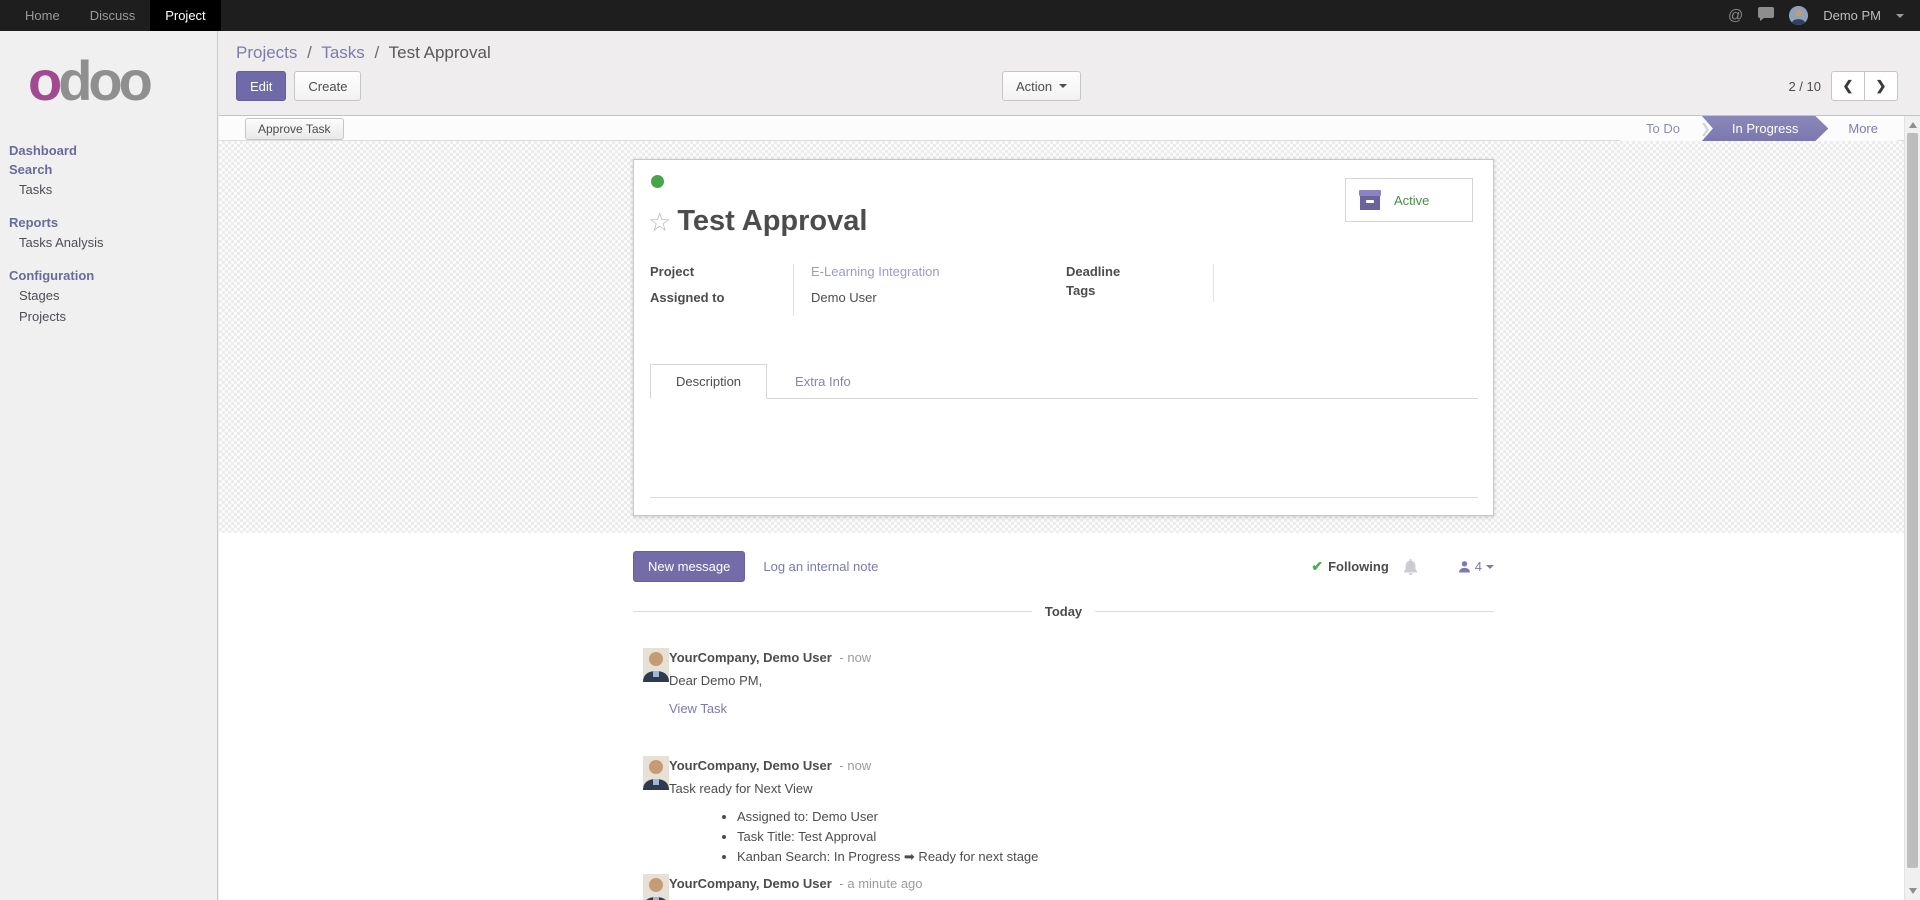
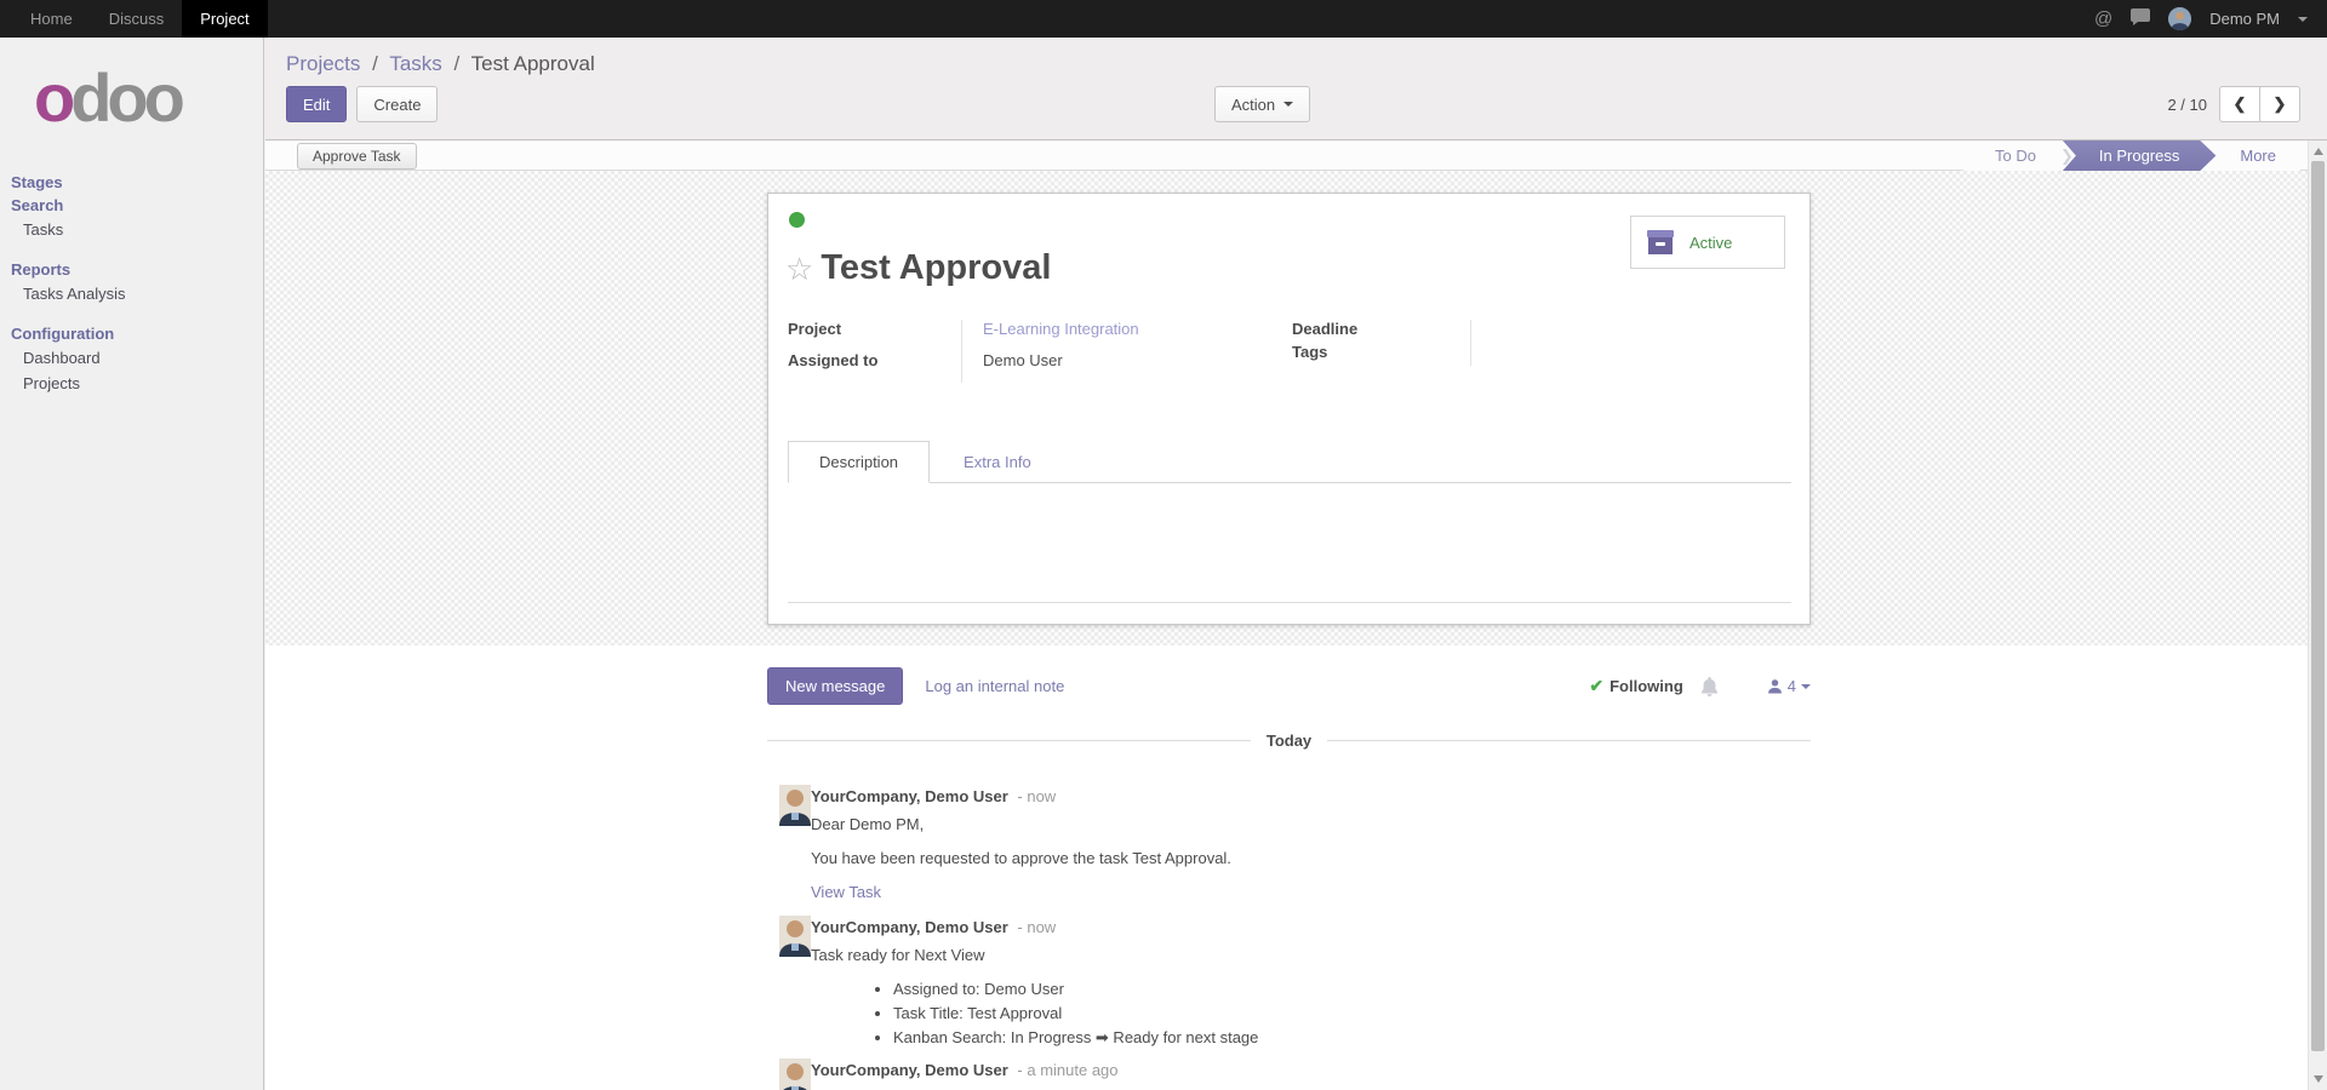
  Home
  Discuss
  Project
  @
  Demo PM
  odoo
- Dashboard
+ Stages
  Search
  Tasks
  Reports
  Tasks Analysis
  Configuration
- Stages
+ Dashboard
  Projects
  Projects / Tasks / Test Approval
  Edit
  Create
  Action
  2 / 10
  ❮
  ❯
  Approve Task
  To Do
  ❯
  In Progress
  More
  Active
  ☆
  Test Approval
  Project
  E-Learning Integration
  Assigned to
  Demo User
  Deadline
  Tags
  Description
  Extra Info
  New message
  Log an internal note
  ✔
  Following
  4
  Today
  YourCompany, Demo User - now
  Dear Demo PM,
+ You have been requested to approve the task Test Approval.
  View Task
  YourCompany, Demo User - now
  Task ready for Next View
  Assigned to: Demo User
  Task Title: Test Approval
  Kanban Search: In Progress ➡ Ready for next stage
  YourCompany, Demo User - a minute ago
